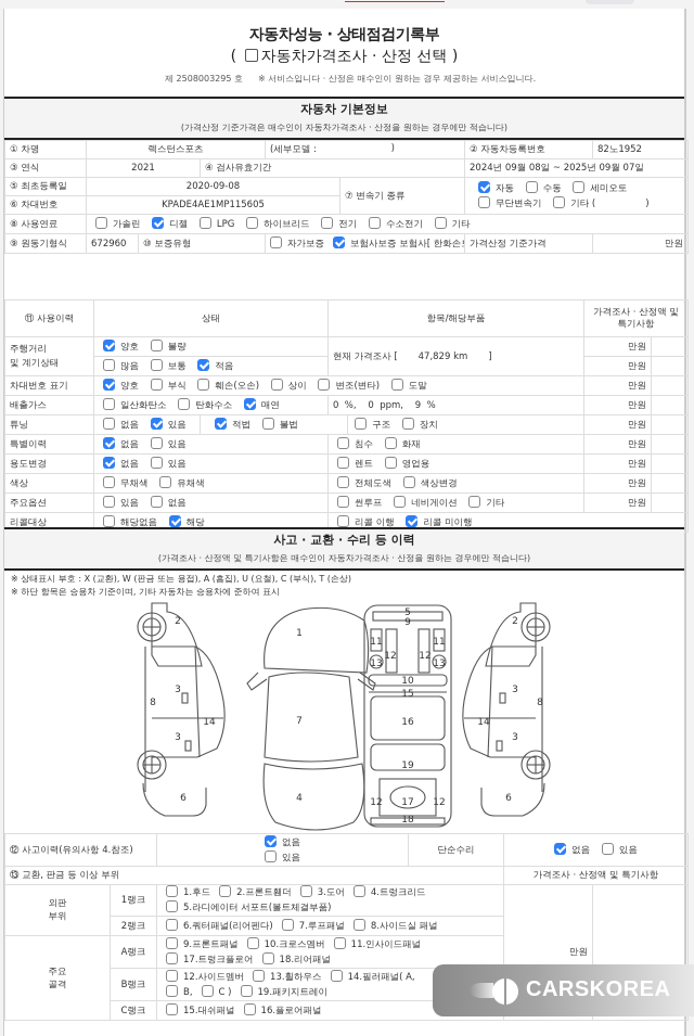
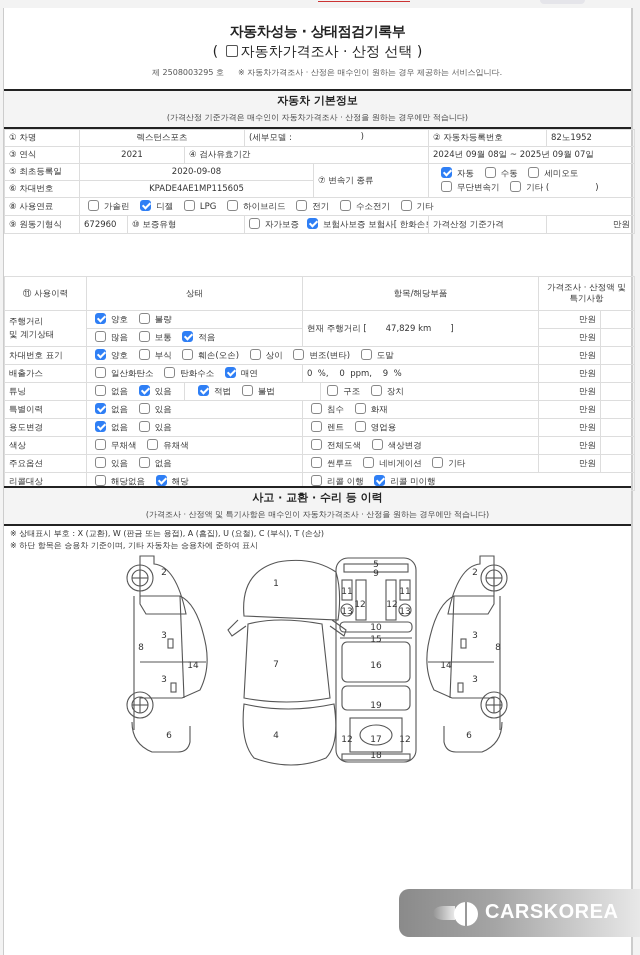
  자동차성능 · 상태점검기록부
  ( 자동차가격조사 · 산정 선택 )
  제 2508003295 호
- ※ 서비스입니다 · 산정은 매수인이 원하는 경우 제공하는 서비스입니다.
+ ※ 자동차가격조사 · 산정은 매수인이 원하는 경우 제공하는 서비스입니다.
  자동차 기본정보
  (가격산정 기준가격은 매수인이 자동차가격조사 · 산정을 원하는 경우에만 적습니다)
  ① 차명	렉스턴스포츠	(세부모델 : )	② 자동차등록번호	82노1952
  ③ 연식	2021	④ 검사유효기간	2024년 09월 08일 ~ 2025년 09월 07일
  ⑤ 최초등록일	2020-09-08	⑦ 변속기 종류	자동 수동 세미오토 무단변속기 기타 ( )
  ⑥ 차대번호	KPADE4AE1MP115605
  ⑧ 사용연료	가솔린 디젤 LPG 하이브리드 전기 수소전기 기타
  ⑨ 원동기형식	672960	⑩ 보증유형	자가보증 보험사보증 보험사[ 한화손	가격산정 기준가격	만원
  ⑪ 사용이력	상태	항목/해당부품	가격조사 · 산정액 및 특기사항
- 주행거리 및 계기상태	양호 불량	현재 가격조사 [ 47,829 km ]	만원
+ 주행거리 및 계기상태	양호 불량	현재 주행거리 [ 47,829 km ]	만원
  많음 보통 적음	만원
  차대번호 표기	양호 부식 훼손(오손) 상이 변조(변타) 도말	만원
  배출가스	일산화탄소 탄화수소 매연	0 %, 0 ppm, 9 %	만원
  튜닝	없음 있음 적법 불법 구조 장치	만원
  특별이력	없음 있음	침수 화재	만원
  용도변경	없음 있음	렌트 영업용	만원
  색상	무채색 유채색	전체도색 색상변경	만원
  주요옵션	있음 없음	썬루프 네비게이션 기타	만원
  리콜대상	해당없음 해당	리콜 이행 리콜 미이행
  사고 · 교환 · 수리 등 이력
  (가격조사 · 산정액 및 특기사항은 매수인이 자동차가격조사 · 산정을 원하는 경우에만 적습니다)
  ※ 상태표시 부호 : X (교환), W (판금 또는 용접), A (흠집), U (요철), C (부식), T (손상)
  ※ 하단 항목은 승용차 기준이며, 기타 자동차는 승용차에 준하여 표시
  2
  3
  8
  14
  3
  6
  1
  7
  4
  5
  9
  11
  11
  12
  12
  13
  13
  10
  15
  16
  19
  17
  12
  12
  18
  2
  3
  8
  14
  3
  6
- ⑫ 사고이력(유의사항 4.참조)	없음 있음	단순수리	없음 있음
- ⑬ 교환, 판금 등 이상 부위	가격조사 · 산정액 및 특기사항
- 외판 부위	1랭크	1.후드 2.프론트휀더 3.도어 4.트렁크리드 5.라디에이터 서포트(볼트체결부품)	만원
- 2랭크	6.쿼터패널(리어펜다) 7.루프패널 8.사이드실 패널
- 주요 골격	A랭크	9.프론트패널 10.크로스멤버 11.인사이드패널 17.트렁크플로어 18.리어패널
- B랭크	12.사이드멤버 13.휠하우스 14.필러패널( A, B, C ) 19.패키지트레이
- C랭크	15.대쉬패널 16.플로어패널
  CARSKOREA
